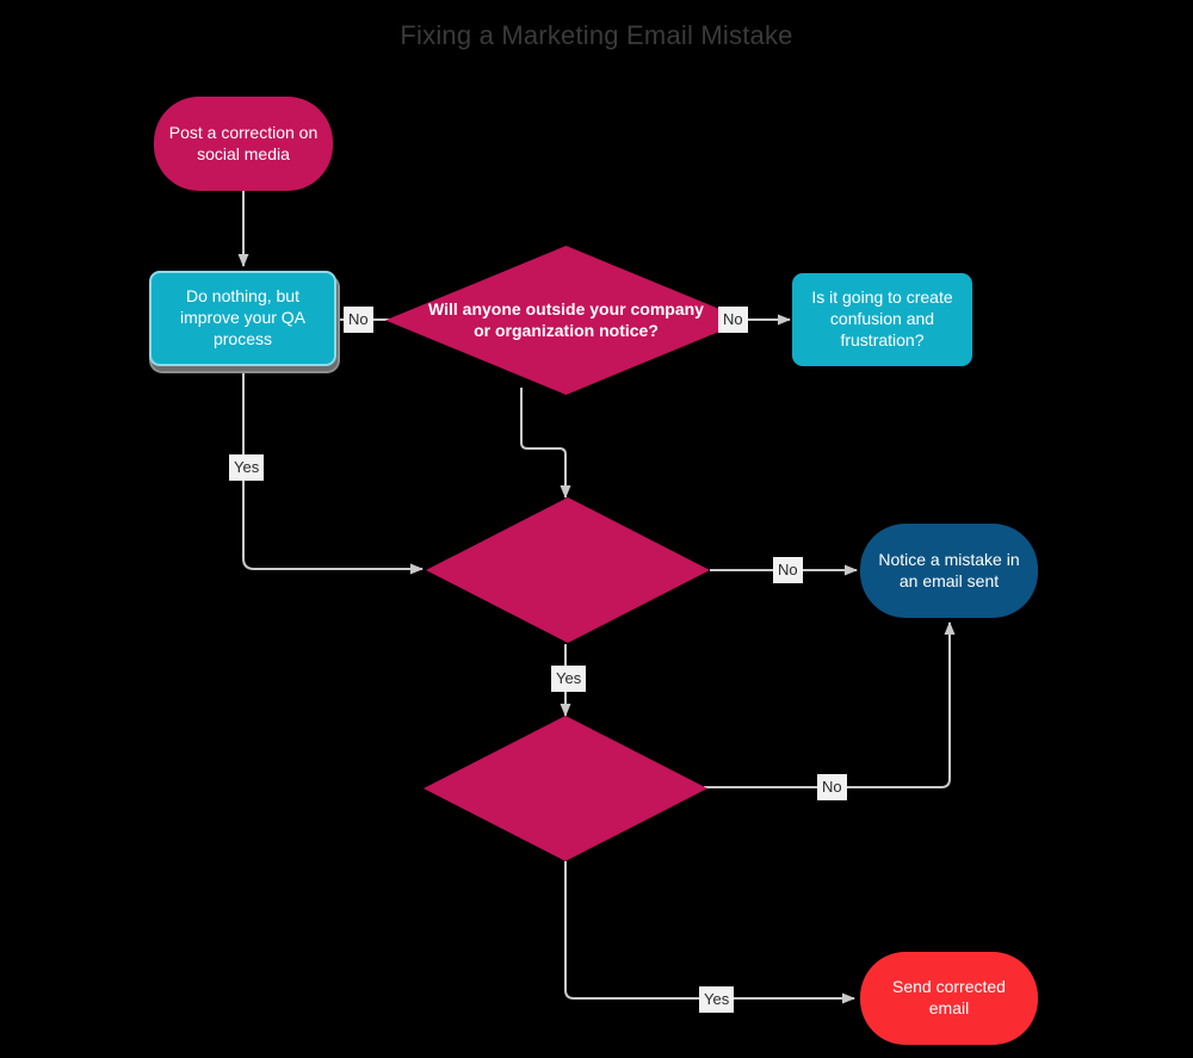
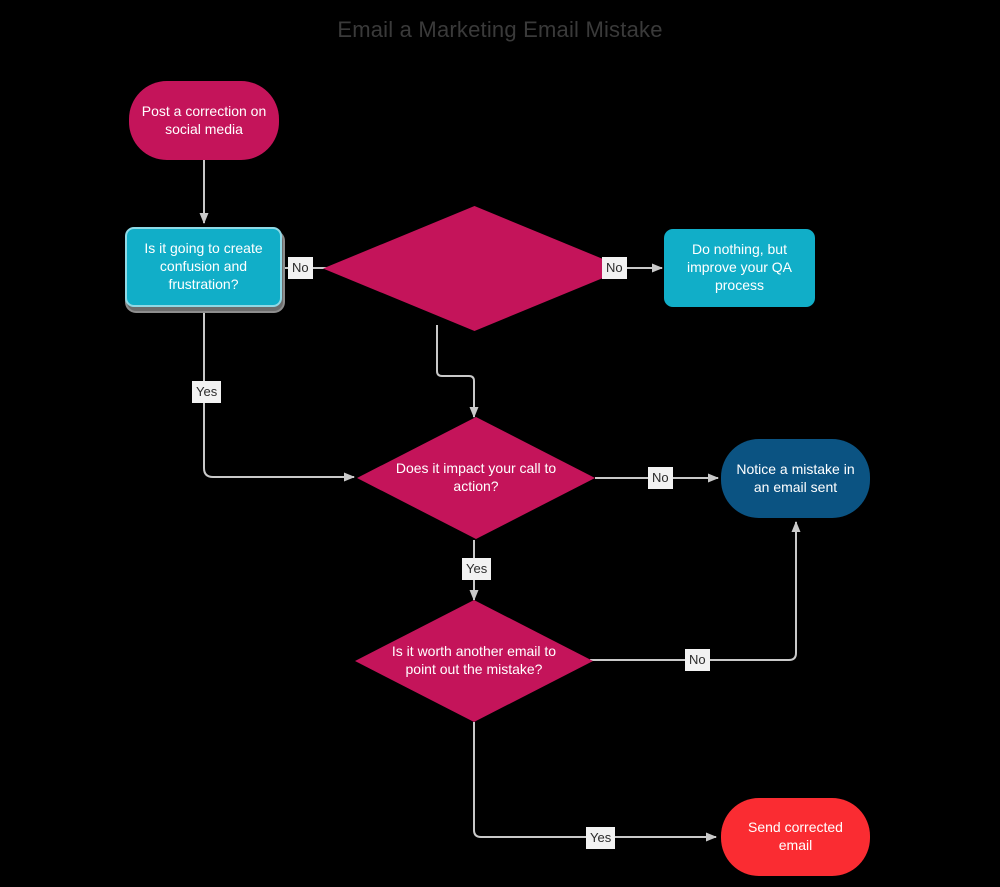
- Fixing a Marketing Email Mistake
+ Email a Marketing Email Mistake
  Post a correction on social media
- Do nothing, but improve your QA process
+ Is it going to create confusion and frustration?
- Will anyone outside your company or organization notice?
- Is it going to create confusion and frustration?
+ Do nothing, but improve your QA process
+ Does it impact your call to action?
  Notice a mistake in an email sent
+ Is it worth another email to point out the mistake?
  Send corrected email
  No
  No
  Yes
  No
  Yes
  No
  Yes
